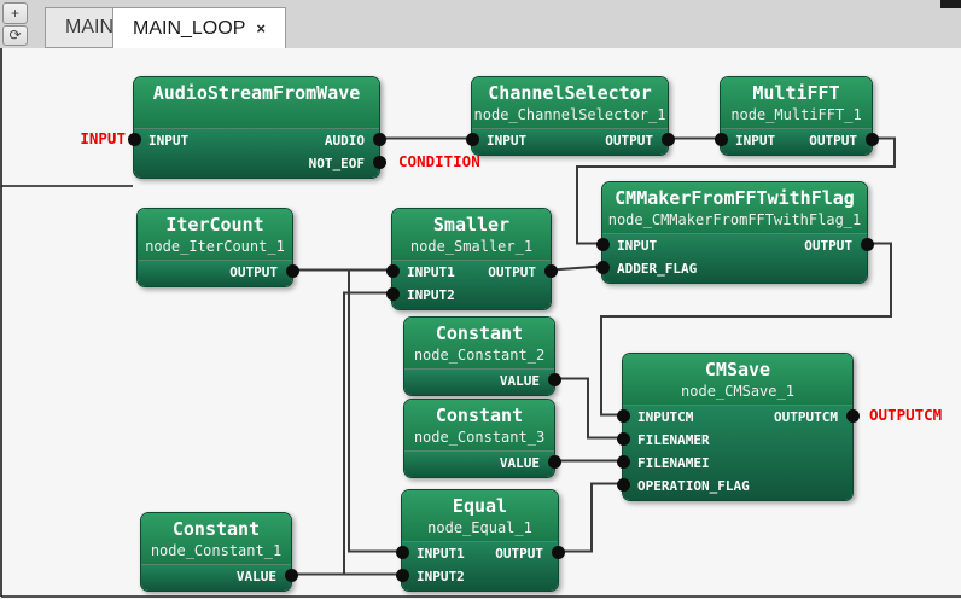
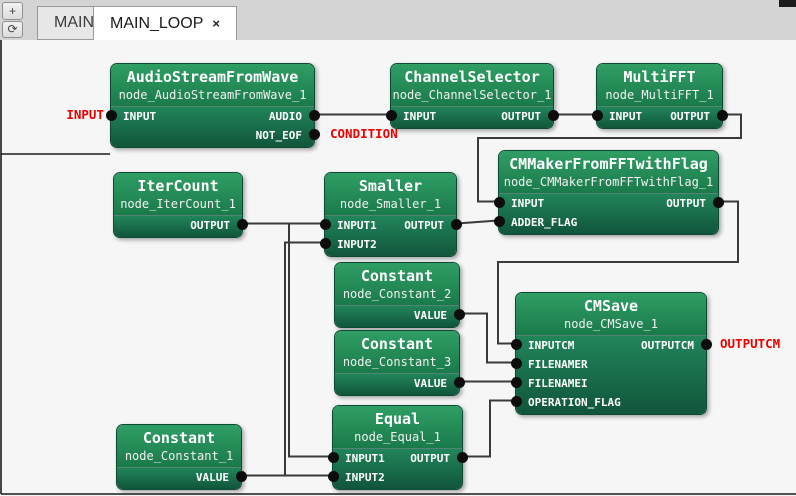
  AudioStreamFromWave
+ node_AudioStreamFromWave_1
  INPUT
  AUDIO
  NOT_EOF
  ChannelSelector
  node_ChannelSelector_1
  INPUT
  OUTPUT
  MultiFFT
  node_MultiFFT_1
  INPUT
  OUTPUT
  CMMakerFromFFTwithFlag
  node_CMMakerFromFFTwithFlag_1
  INPUT
  OUTPUT
  ADDER_FLAG
  IterCount
  node_IterCount_1
  OUTPUT
  Smaller
  node_Smaller_1
  INPUT1
  OUTPUT
  INPUT2
  Constant
  node_Constant_2
  VALUE
  Constant
  node_Constant_3
  VALUE
  CMSave
  node_CMSave_1
  INPUTCM
  OUTPUTCM
  FILENAMER
  FILENAMEI
  OPERATION_FLAG
  Equal
  node_Equal_1
  INPUT1
  OUTPUT
  INPUT2
  Constant
  node_Constant_1
  VALUE
  INPUT
  CONDITION
  OUTPUTCM
  +
  ⟳
  MAIN
  MAIN_LOOP
  ×
